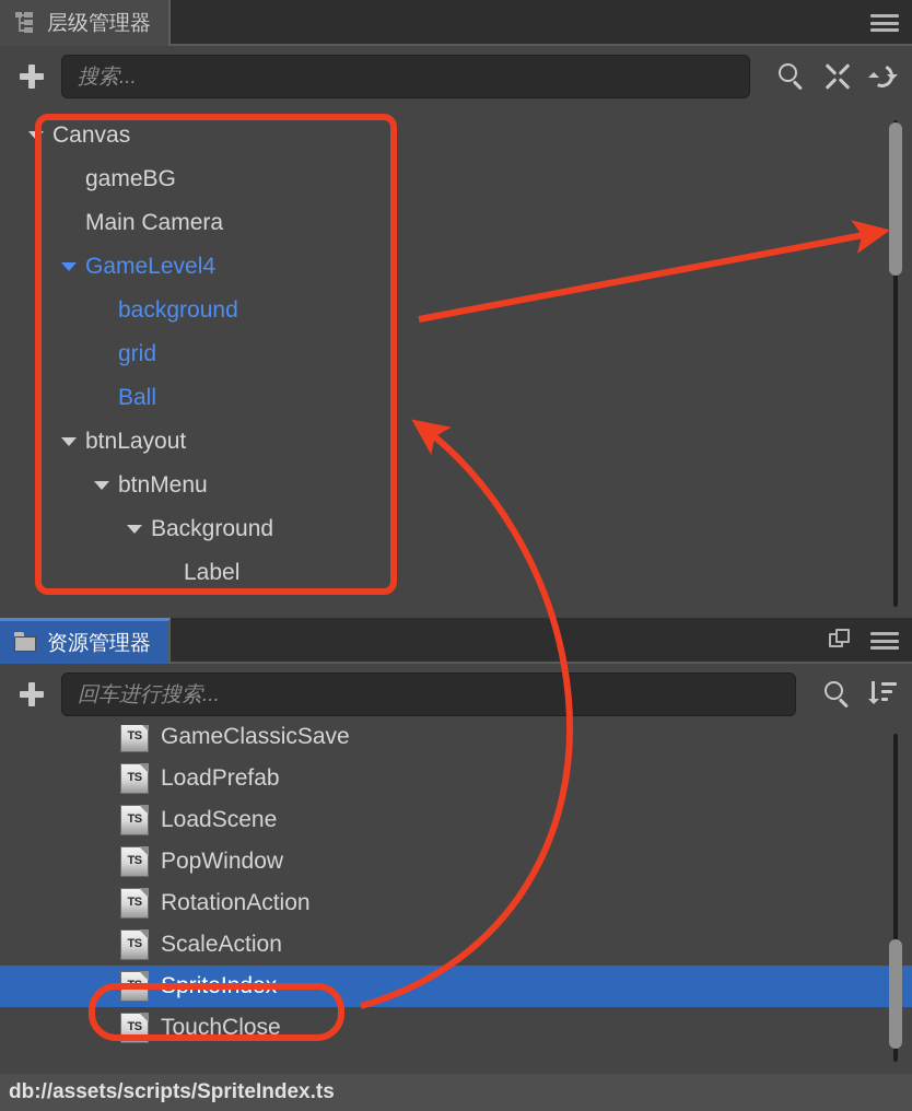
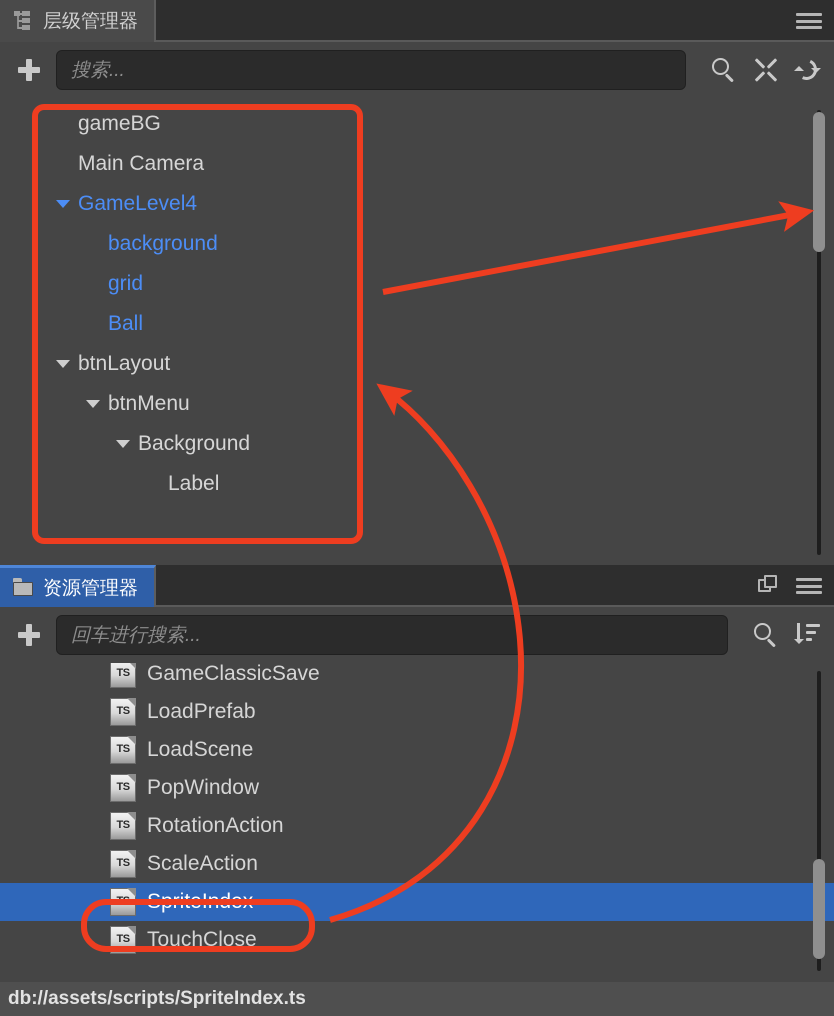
  层级管理器
  搜索...
- Canvas
  gameBG
  Main Camera
  GameLevel4
  background
  grid
  Ball
  btnLayout
  btnMenu
  Background
  Label
  资源管理器
  回车进行搜索...
  TS
  GameClassicSave
  TS
  LoadPrefab
  TS
  LoadScene
  TS
  PopWindow
  TS
  RotationAction
  TS
  ScaleAction
  TS
  TouchClose
  db://assets/scripts/SpriteIndex.ts
